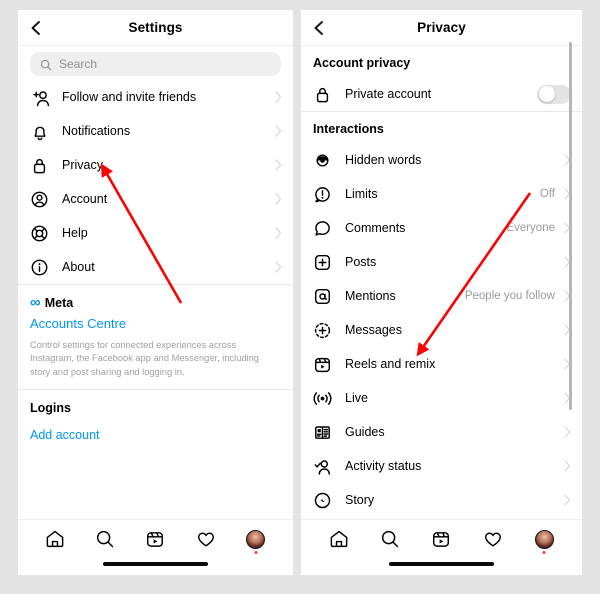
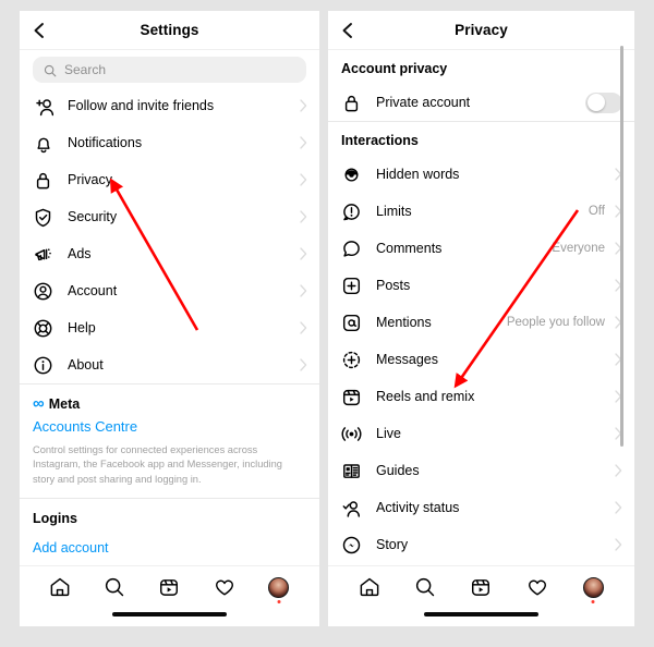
  Settings
  Search
  Follow and invite friends
  Notifications
  Privacy
+ Security
+ Ads
  Account
  Help
  About
  ∞
  Meta
  Accounts Centre
  Control settings for connected experiences across Instagram, the Facebook app and Messenger, including story and post sharing and logging in.
  Logins
  Add account
  Privacy
  Account privacy
  Private account
  Interactions
  Hidden words
  Limits
  Off
  Comments
  Everyone
  Posts
  Mentions
  People you follow
  Messages
  Reels and remix
  Live
  Guides
  Activity status
  Story
